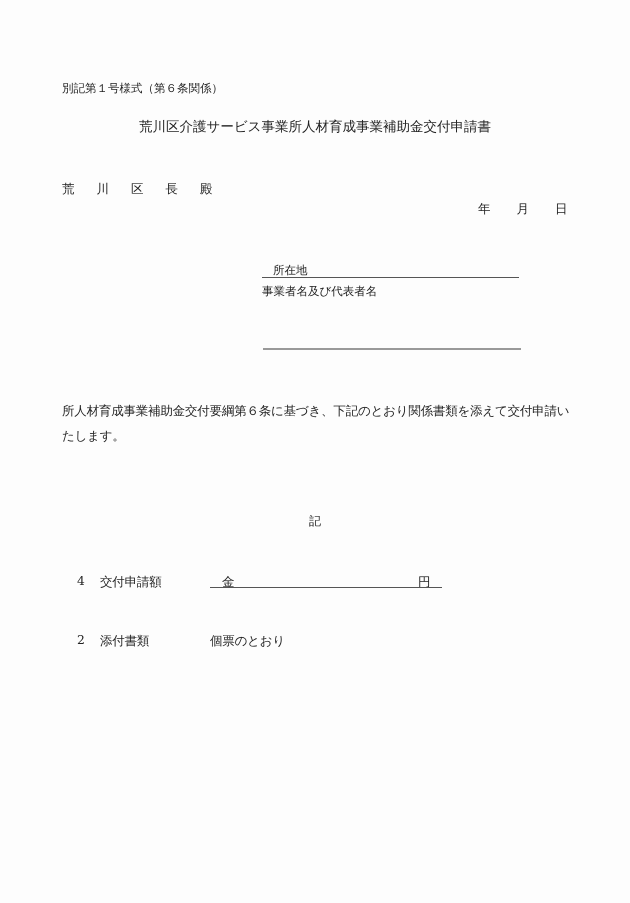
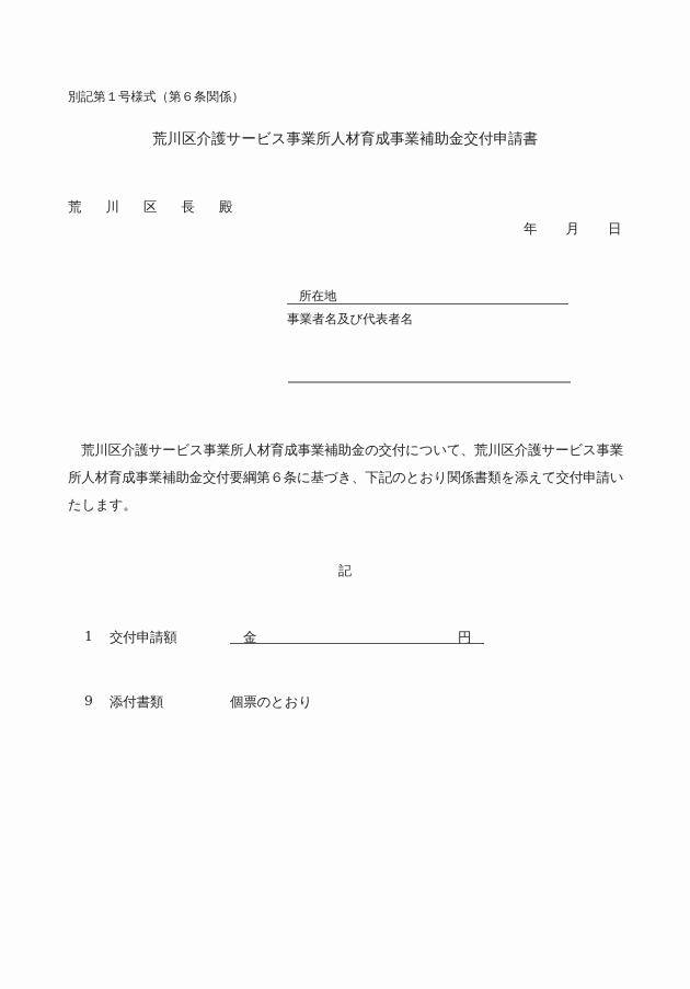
  別記第１号様式（第６条関係）
  荒川区介護サービス事業所人材育成事業補助金交付申請書
  荒 川 区 長 殿
  年 月 日
  所在地
  事業者名及び代表者名
+ 荒川区介護サービス事業所人材育成事業補助金の交付について、荒川区介護サービス事業
  所人材育成事業補助金交付要綱第６条に基づき、下記のとおり関係書類を添えて交付申請い
  たします。
  記
- 4
+ 1
  交付申請額
  金
  円
- 2
+ 9
  添付書類
  個票のとおり
